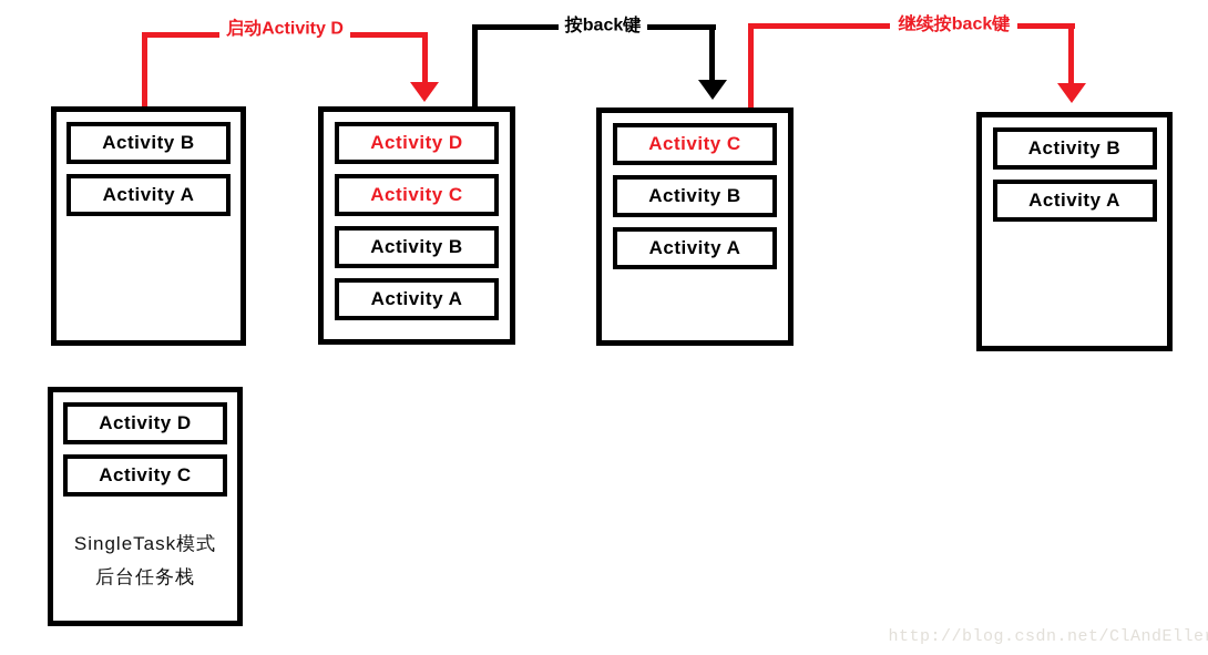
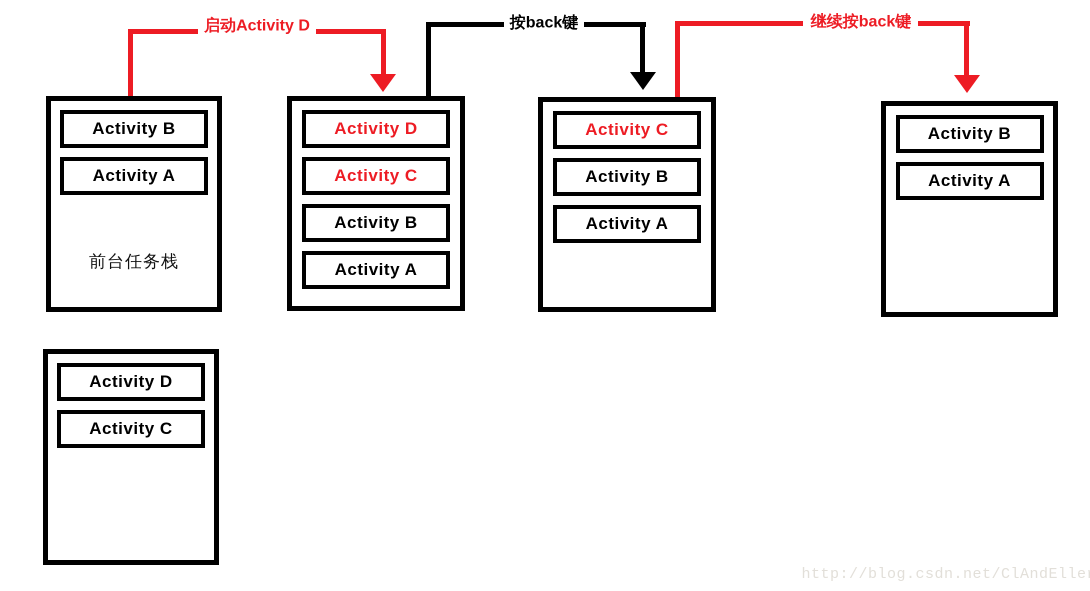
  启动Activity D
  按back键
  继续按back键
  Activity B
  Activity A
+ 前台任务栈
  Activity D
  Activity C
  Activity B
  Activity A
  Activity C
  Activity B
  Activity A
  Activity B
  Activity A
  Activity D
  Activity C
- SingleTask模式
- 后台任务栈
  http://blog.csdn.net/ClAndElle
